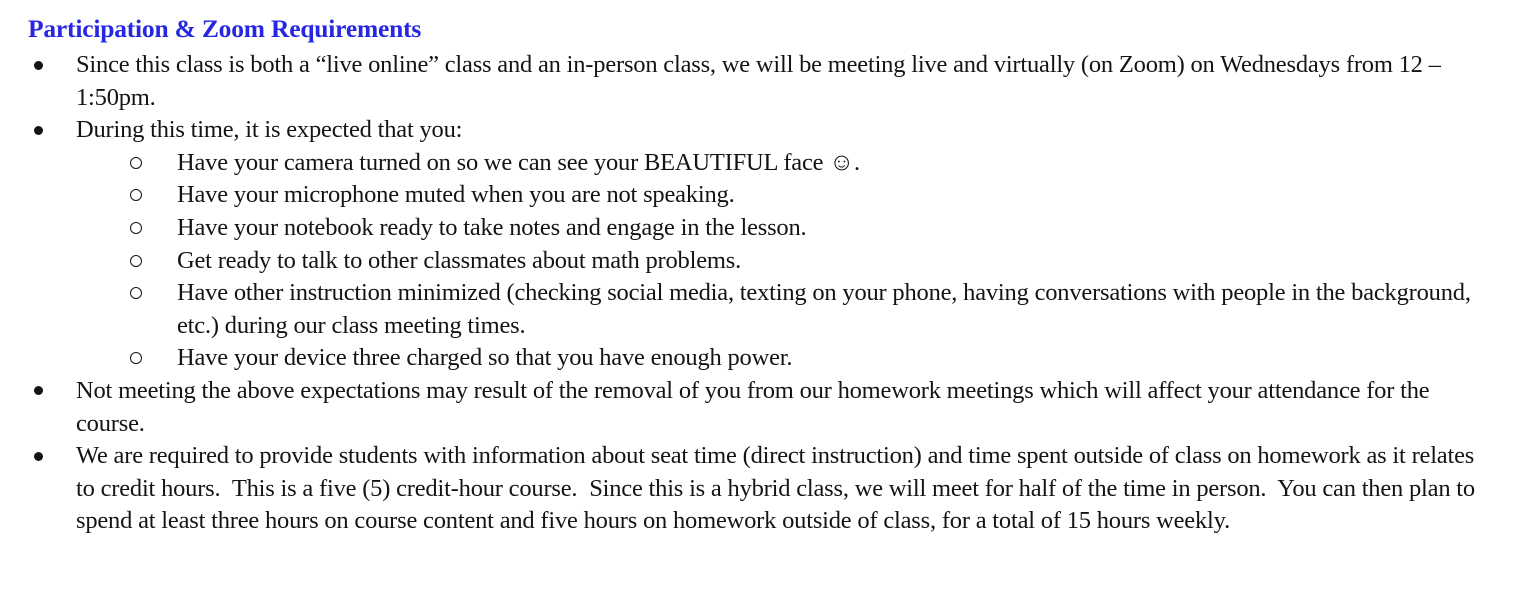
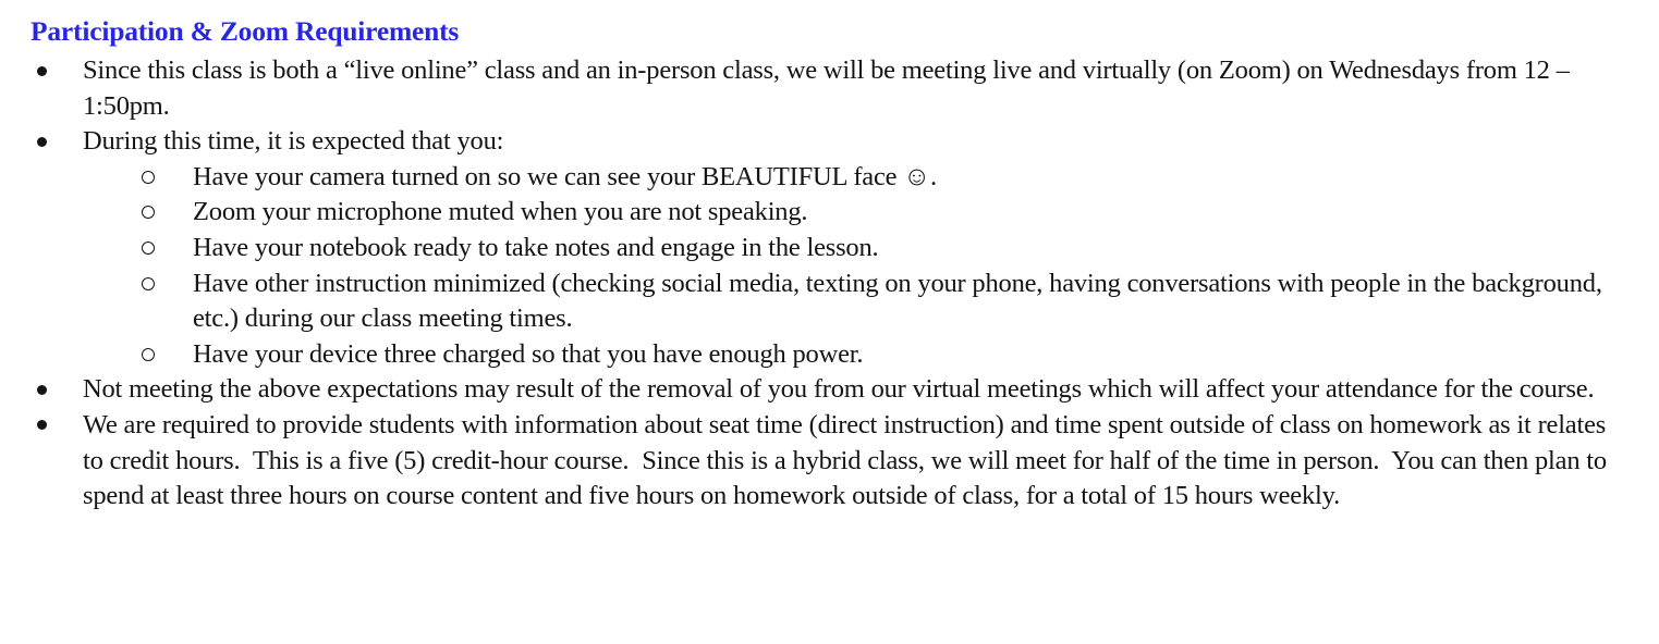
  Participation & Zoom Requirements
  Since this class is both a “live online” class and an in-person class, we will be meeting live and virtually (on Zoom) on Wednesdays from 12 – 1:50pm.
  During this time, it is expected that you:
  Have your camera turned on so we can see your BEAUTIFUL face ☺.
- Have your microphone muted when you are not speaking.
+ Zoom your microphone muted when you are not speaking.
  Have your notebook ready to take notes and engage in the lesson.
- Get ready to talk to other classmates about math problems.
  Have other instruction minimized (checking social media, texting on your phone, having conversations with people in the background, etc.) during our class meeting times.
  Have your device three charged so that you have enough power.
- Not meeting the above expectations may result of the removal of you from our homework meetings which will affect your attendance for the course.
+ Not meeting the above expectations may result of the removal of you from our virtual meetings which will affect your attendance for the course.
  We are required to provide students with information about seat time (direct instruction) and time spent outside of class on homework as it relates to credit hours. This is a five (5) credit-hour course. Since this is a hybrid class, we will meet for half of the time in person. You can then plan to spend at least three hours on course content and five hours on homework outside of class, for a total of 15 hours weekly.
